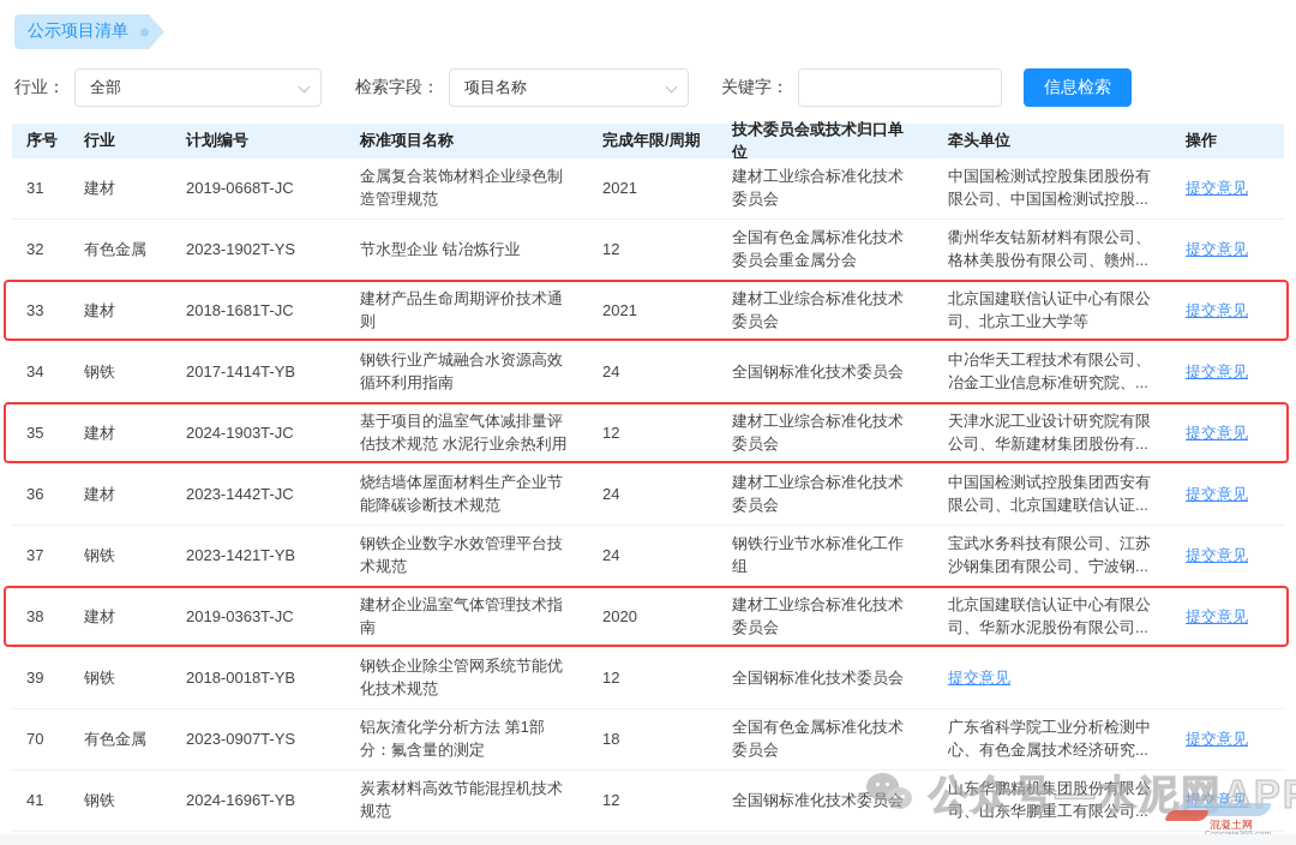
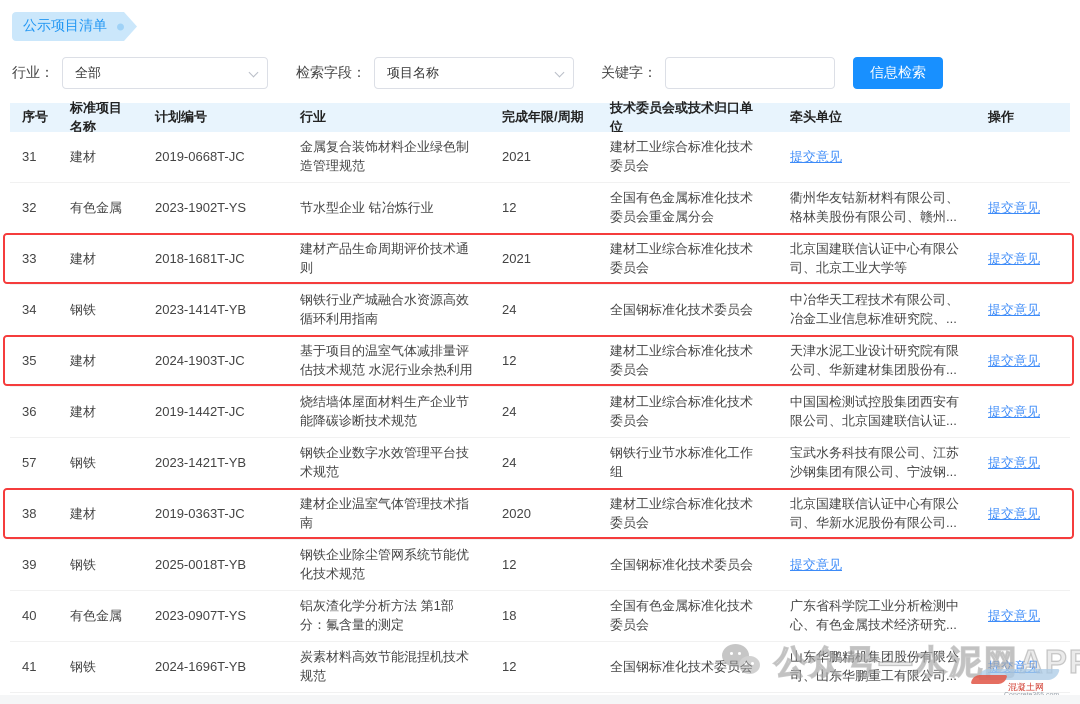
  公示项目清单
  行业：
  全部
  检索字段：
  项目名称
  关键字：
  信息检索
  序号
- 行业
+ 标准项目名称
  计划编号
- 标准项目名称
+ 行业
  完成年限/周期
  技术委员会或技术归口单位
  牵头单位
  操作
  31
  建材
  2019-0668T-JC
  金属复合装饰材料企业绿色制造管理规范
  2021
  建材工业综合标准化技术委员会
- 中国国检测试控股集团股份有限公司、中国国检测试控股...
  提交意见
  32
  有色金属
  2023-1902T-YS
  节水型企业 钴冶炼行业
  12
  全国有色金属标准化技术委员会重金属分会
  衢州华友钴新材料有限公司、格林美股份有限公司、赣州...
  提交意见
  33
  建材
  2018-1681T-JC
  建材产品生命周期评价技术通则
  2021
  建材工业综合标准化技术委员会
  北京国建联信认证中心有限公司、北京工业大学等
  提交意见
  34
  钢铁
- 2017-1414T-YB
+ 2023-1414T-YB
  钢铁行业产城融合水资源高效循环利用指南
  24
  全国钢标准化技术委员会
  中冶华天工程技术有限公司、冶金工业信息标准研究院、...
  提交意见
  35
  建材
  2024-1903T-JC
  基于项目的温室气体减排量评估技术规范 水泥行业余热利用
  12
  建材工业综合标准化技术委员会
  天津水泥工业设计研究院有限公司、华新建材集团股份有...
  提交意见
  36
  建材
- 2023-1442T-JC
+ 2019-1442T-JC
  烧结墙体屋面材料生产企业节能降碳诊断技术规范
  24
  建材工业综合标准化技术委员会
  中国国检测试控股集团西安有限公司、北京国建联信认证...
  提交意见
- 37
+ 57
  钢铁
  2023-1421T-YB
  钢铁企业数字水效管理平台技术规范
  24
  钢铁行业节水标准化工作组
  宝武水务科技有限公司、江苏沙钢集团有限公司、宁波钢...
  提交意见
  38
  建材
  2019-0363T-JC
  建材企业温室气体管理技术指南
  2020
  建材工业综合标准化技术委员会
  北京国建联信认证中心有限公司、华新水泥股份有限公司...
  提交意见
  39
  钢铁
- 2018-0018T-YB
+ 2025-0018T-YB
  钢铁企业除尘管网系统节能优化技术规范
  12
  全国钢标准化技术委员会
  提交意见
- 70
+ 40
  有色金属
  2023-0907T-YS
  铝灰渣化学分析方法 第1部分：氟含量的测定
  18
  全国有色金属标准化技术委员会
  广东省科学院工业分析检测中心、有色金属技术经济研究...
  提交意见
  41
  钢铁
  2024-1696T-YB
  炭素材料高效节能混捏机技术规范
  12
  全国钢标准化技术委员会
  山东华鹏精机集团股份有限公司、山东华鹏重工有限公司...
  提交意见
  公众号—水泥网AP
  混凝土网
